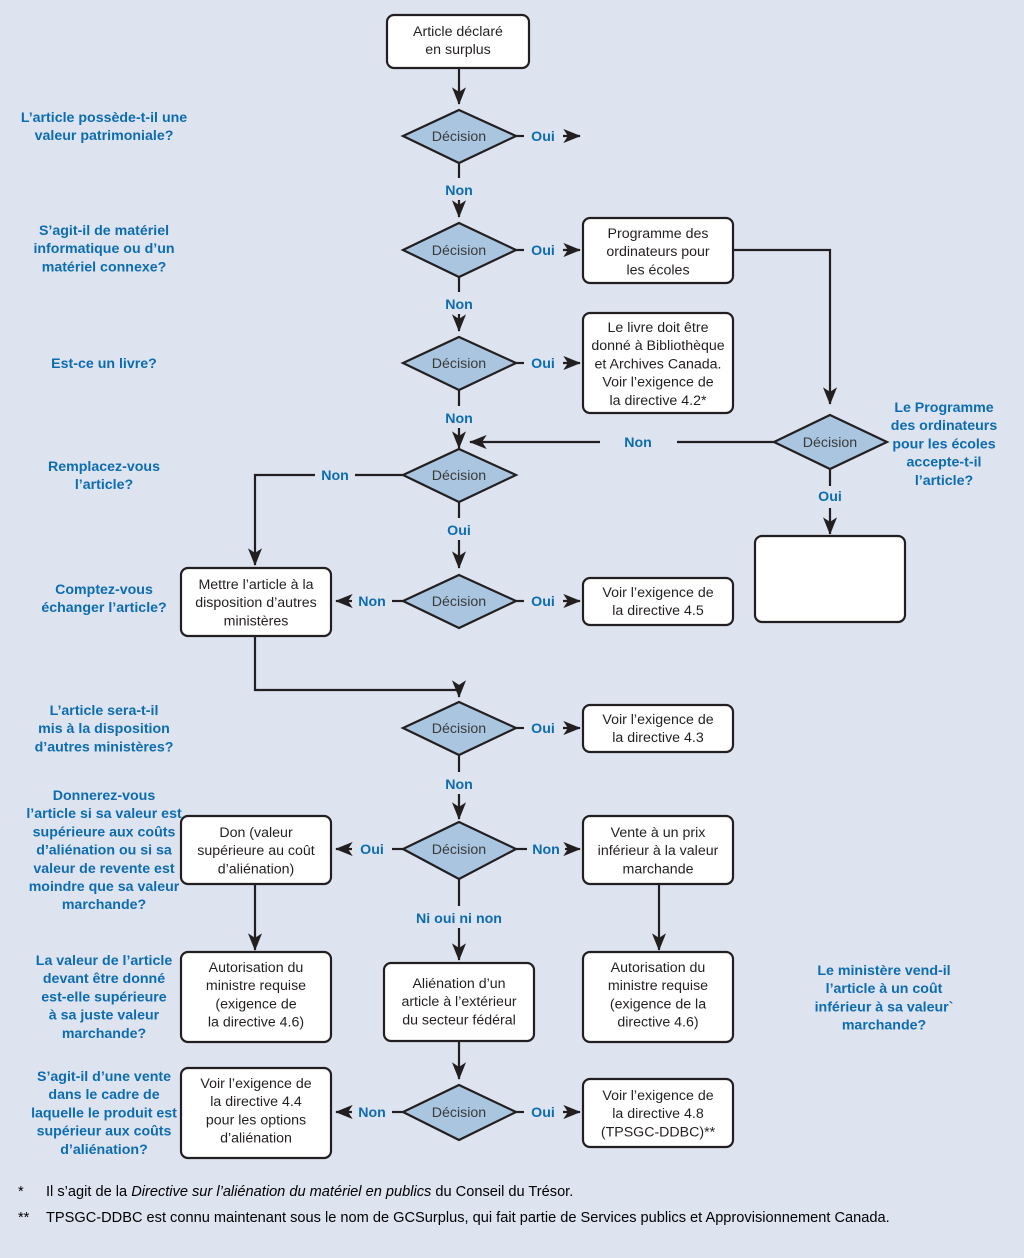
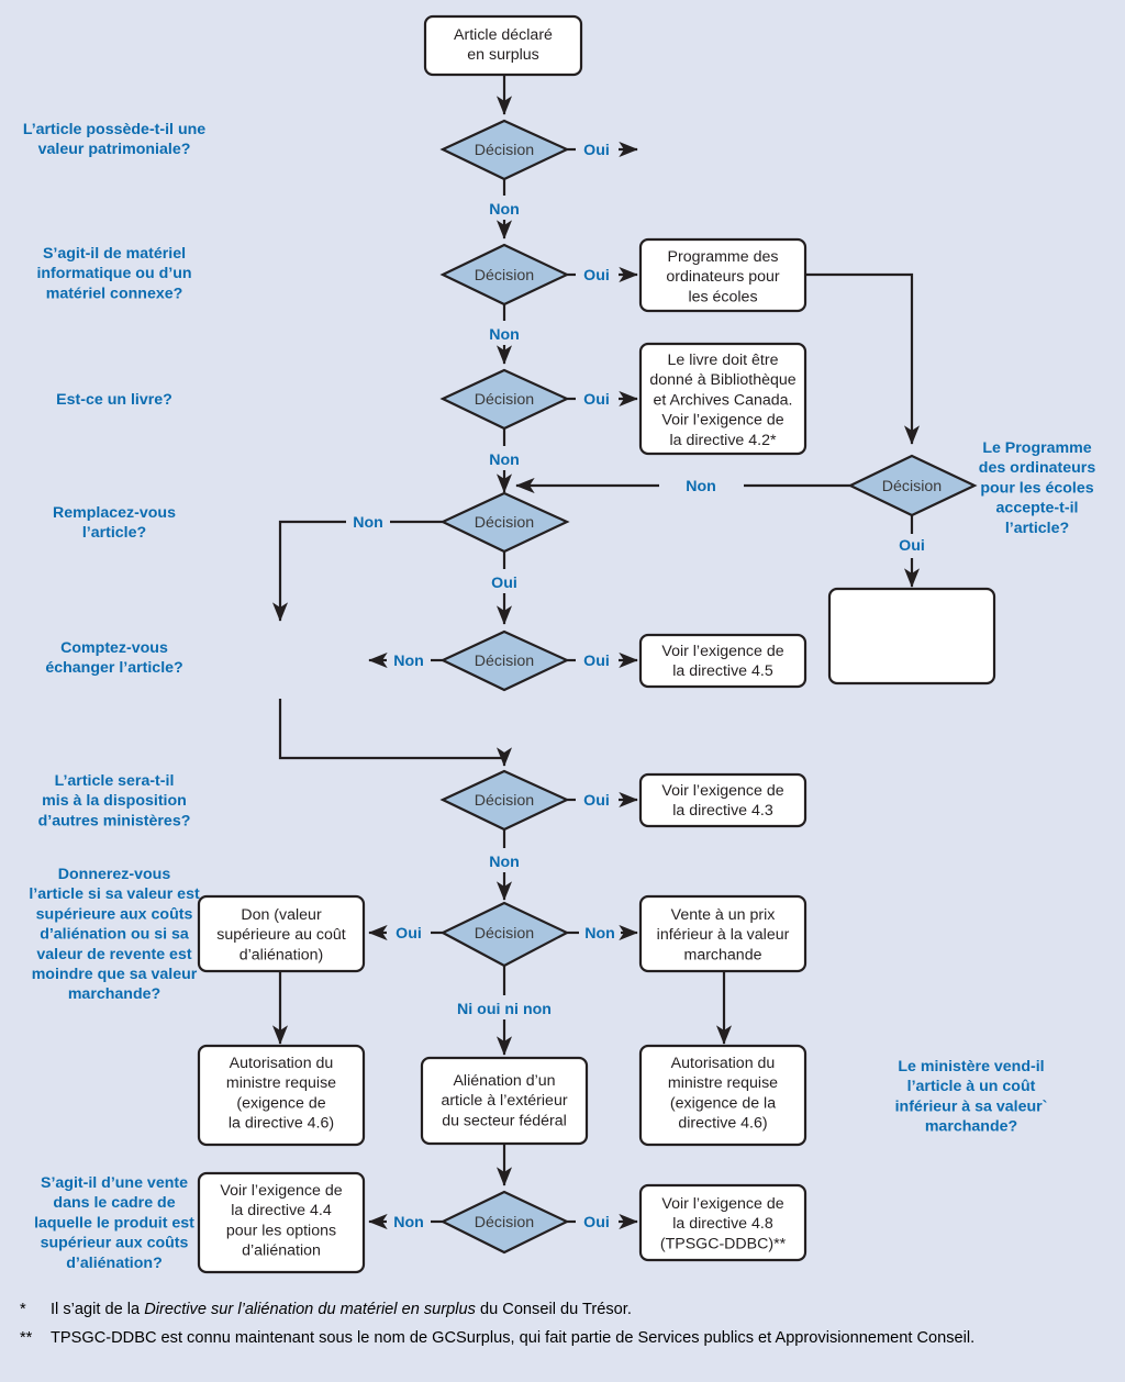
  Article déclaré en surplus
  Décision
  Décision
  Programme des ordinateurs pour les écoles
  Décision
  Le livre doit être donné à Bibliothèque et Archives Canada. Voir l’exigence de la directive 4.2*
  Décision
  Décision
- Mettre l’article à la disposition d’autres ministères
  Décision
  Voir l’exigence de la directive 4.5
  Décision
  Voir l’exigence de la directive 4.3
  Décision
  Don (valeur supérieure au coût d’aliénation)
  Vente à un prix inférieur à la valeur marchande
  Autorisation du ministre requise (exigence de la directive 4.6)
  Aliénation d’un article à l’extérieur du secteur fédéral
  Autorisation du ministre requise (exigence de la directive 4.6)
  Décision
  Voir l’exigence de la directive 4.4 pour les options d’aliénation
  Voir l’exigence de la directive 4.8 (TPSGC-DDBC)**
  Oui
  Non
  Oui
  Non
  Oui
  Non
  Non
  Oui
  Non
  Oui
  Non
  Oui
  Oui
  Non
  Oui
  Non
  Ni oui ni non
  Non
  Oui
  L’article possède-t-il une valeur patrimoniale?
  S’agit-il de matériel informatique ou d’un matériel connexe?
  Est-ce un livre?
  Remplacez-vous l’article?
  Comptez-vous échanger l’article?
  L’article sera-t-il mis à la disposition d’autres ministères?
  Donnerez-vous l’article si sa valeur est supérieure aux coûts d’aliénation ou si sa valeur de revente est moindre que sa valeur marchande?
- La valeur de l’article devant être donné est-elle supérieure à sa juste valeur marchande?
  S’agit-il d’une vente dans le cadre de laquelle le produit est supérieur aux coûts d’aliénation?
  Le Programme des ordinateurs pour les écoles accepte-t-il l’article?
  Le ministère vend-il l’article à un coût inférieur à sa valeur` marchande?
  *
- Il s’agit de la Directive sur l’aliénation du matériel en publics du Conseil du Trésor.
+ Il s’agit de la Directive sur l’aliénation du matériel en surplus du Conseil du Trésor.
  **
- TPSGC-DDBC est connu maintenant sous le nom de GCSurplus, qui fait partie de Services publics et Approvisionnement Canada.
+ TPSGC-DDBC est connu maintenant sous le nom de GCSurplus, qui fait partie de Services publics et Approvisionnement Conseil.
